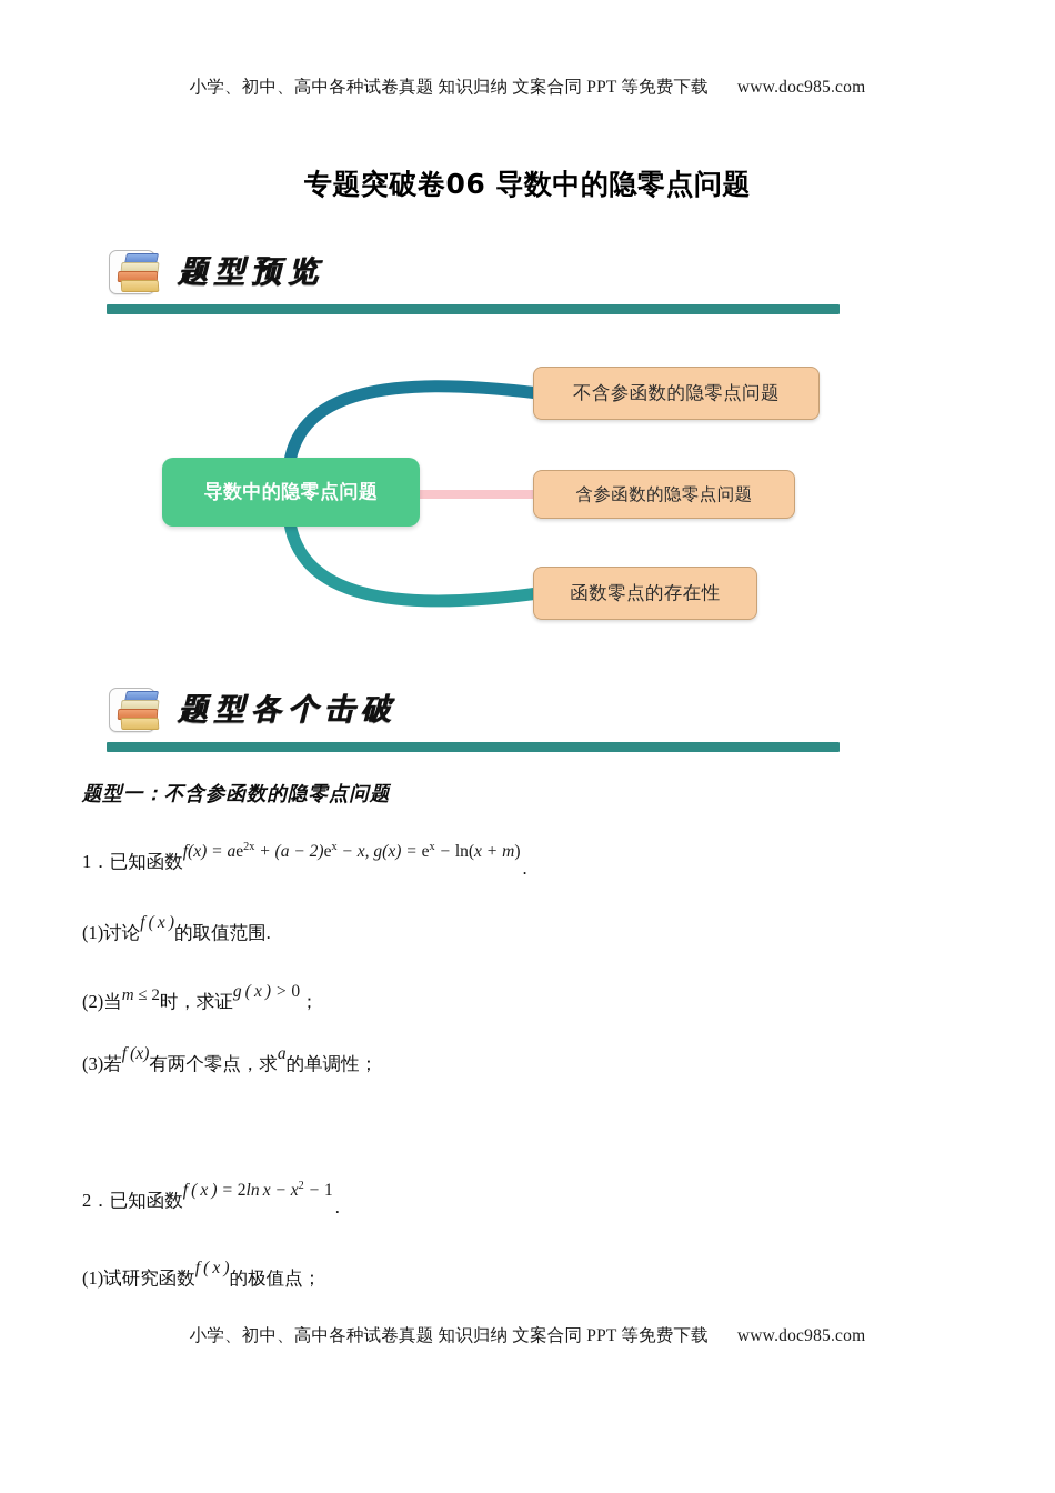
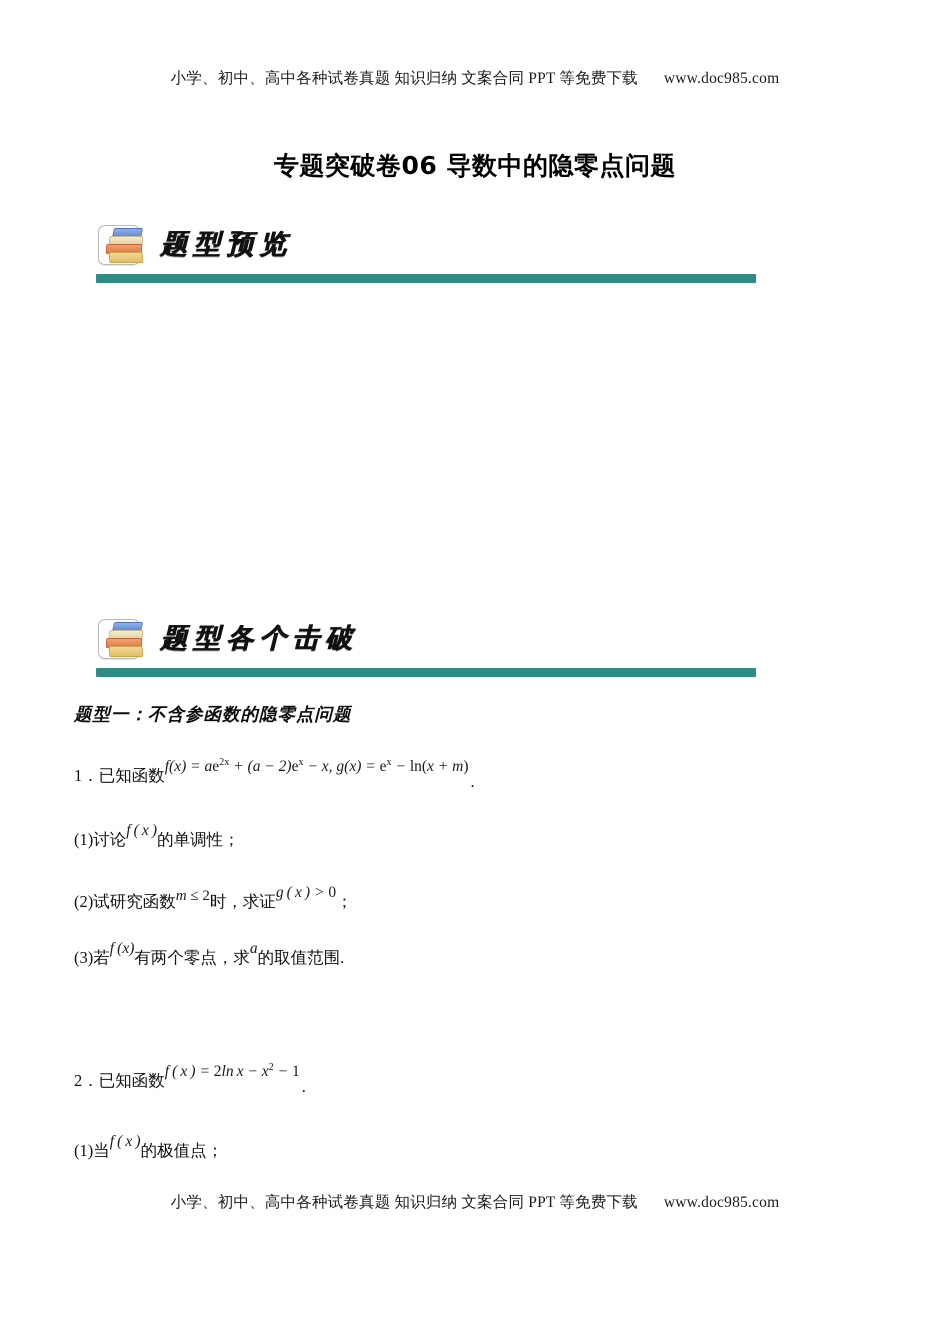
  小学、初中、高中各种试卷真题 知识归纳 文案合同 PPT 等免费下载 www.doc985.com
  专题突破卷06 导数中的隐零点问题
  题型预览
- 导数中的隐零点问题
- 不含参函数的隐零点问题
- 含参函数的隐零点问题
- 函数零点的存在性
  题型各个击破
  题型一：不含参函数的隐零点问题
  1．已知函数f(x) = ae2x + (a − 2)ex − x, g(x) = ex − ln(x + m).
- (1)讨论f ( x )的取值范围.
+ (1)讨论f ( x )的单调性；
- (2)当m ≤ 2时，求证g ( x ) > 0；
+ (2)试研究函数m ≤ 2时，求证g ( x ) > 0；
- (3)若f (x)有两个零点，求a的单调性；
+ (3)若f (x)有两个零点，求a的取值范围.
  2．已知函数f ( x ) = 2ln x − x2 − 1.
- (1)试研究函数f ( x )的极值点；
+ (1)当f ( x )的极值点；
  小学、初中、高中各种试卷真题 知识归纳 文案合同 PPT 等免费下载 www.doc985.com
